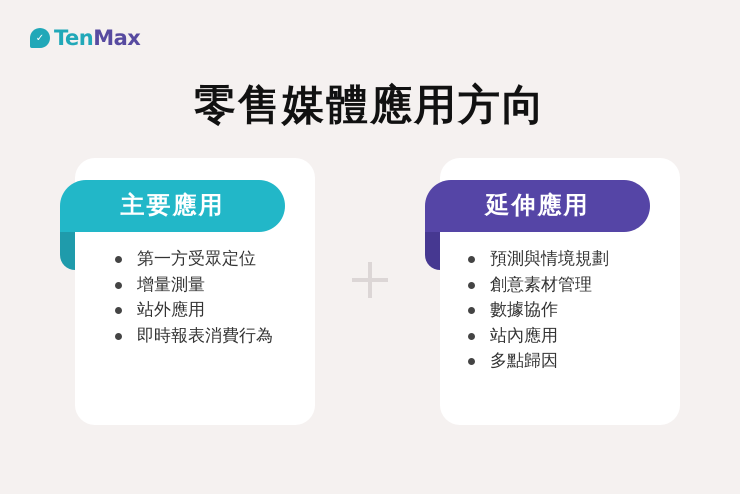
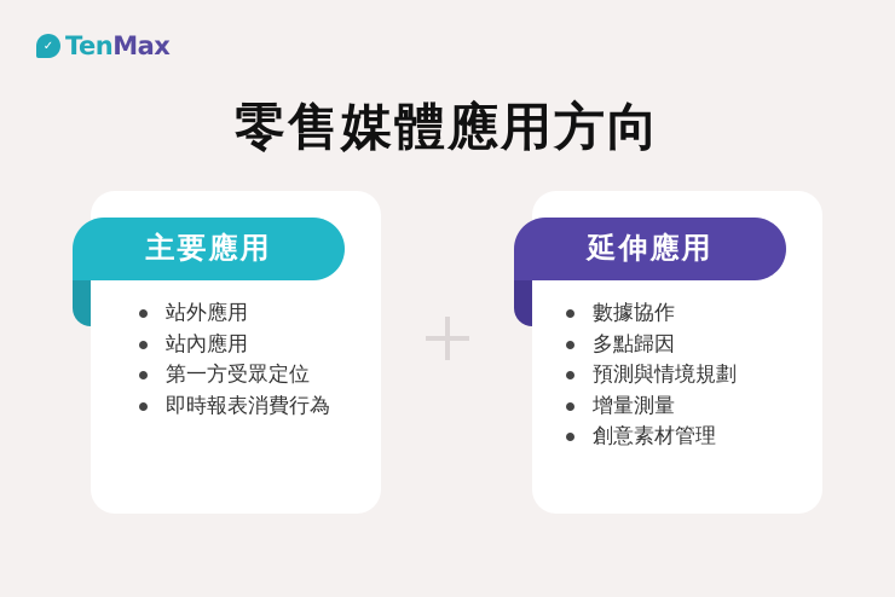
  ✓
  TenMax
  零售媒體應用方向
  主要應用
- 第一方受眾定位
+ 站外應用
- 增量測量
+ 站內應用
- 站外應用
+ 第一方受眾定位
  即時報表消費行為
  延伸應用
- 預測與情境規劃
+ 數據協作
- 創意素材管理
+ 多點歸因
- 數據協作
+ 預測與情境規劃
- 站內應用
+ 增量測量
- 多點歸因
+ 創意素材管理
